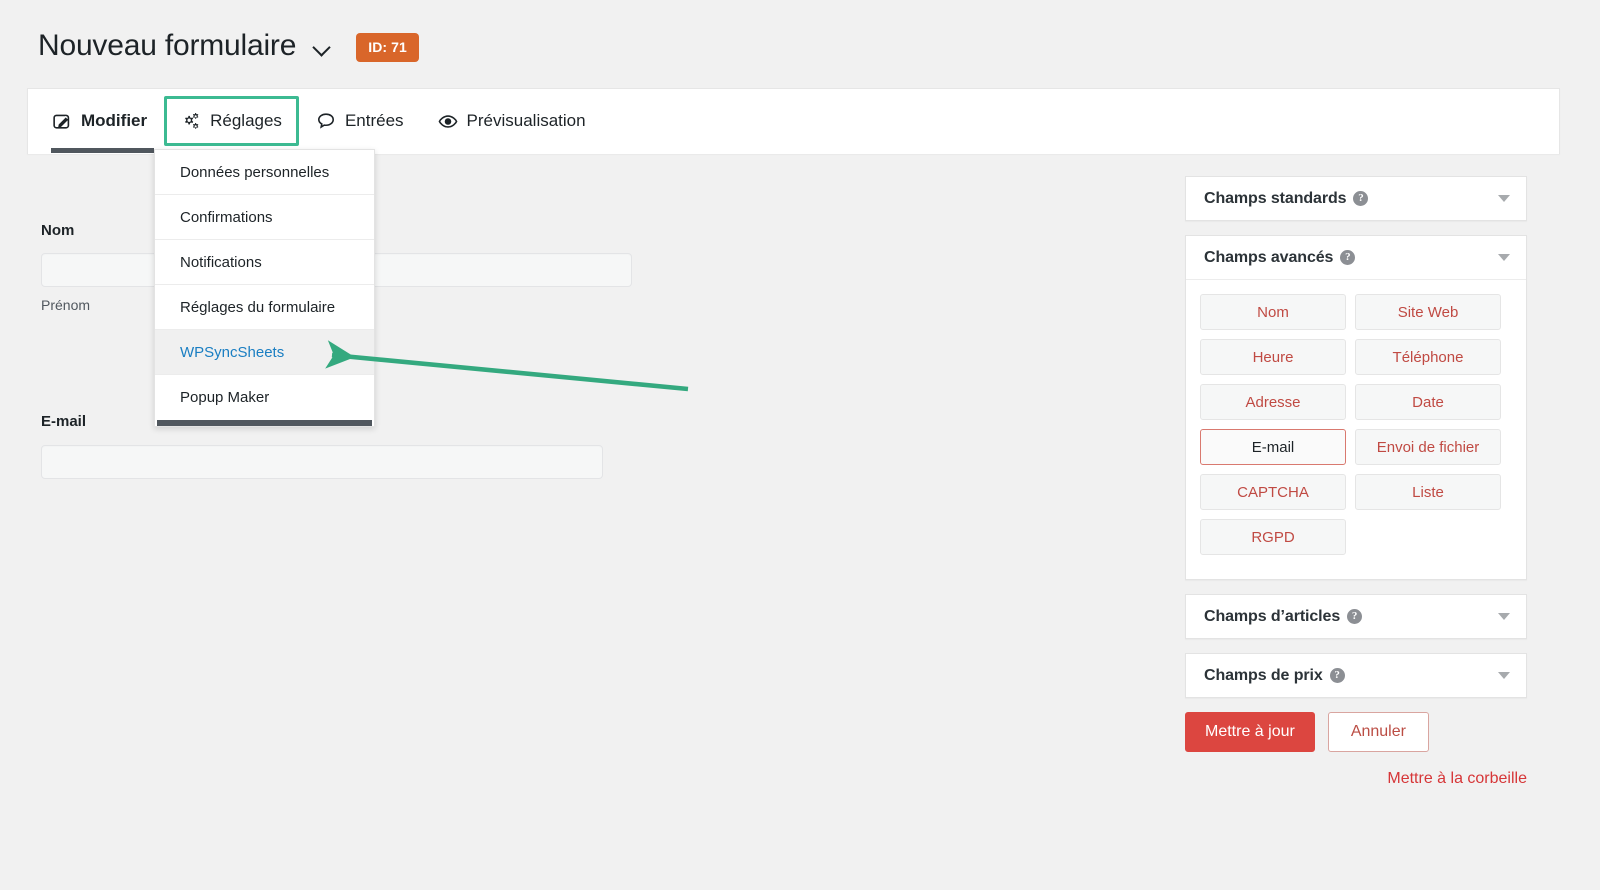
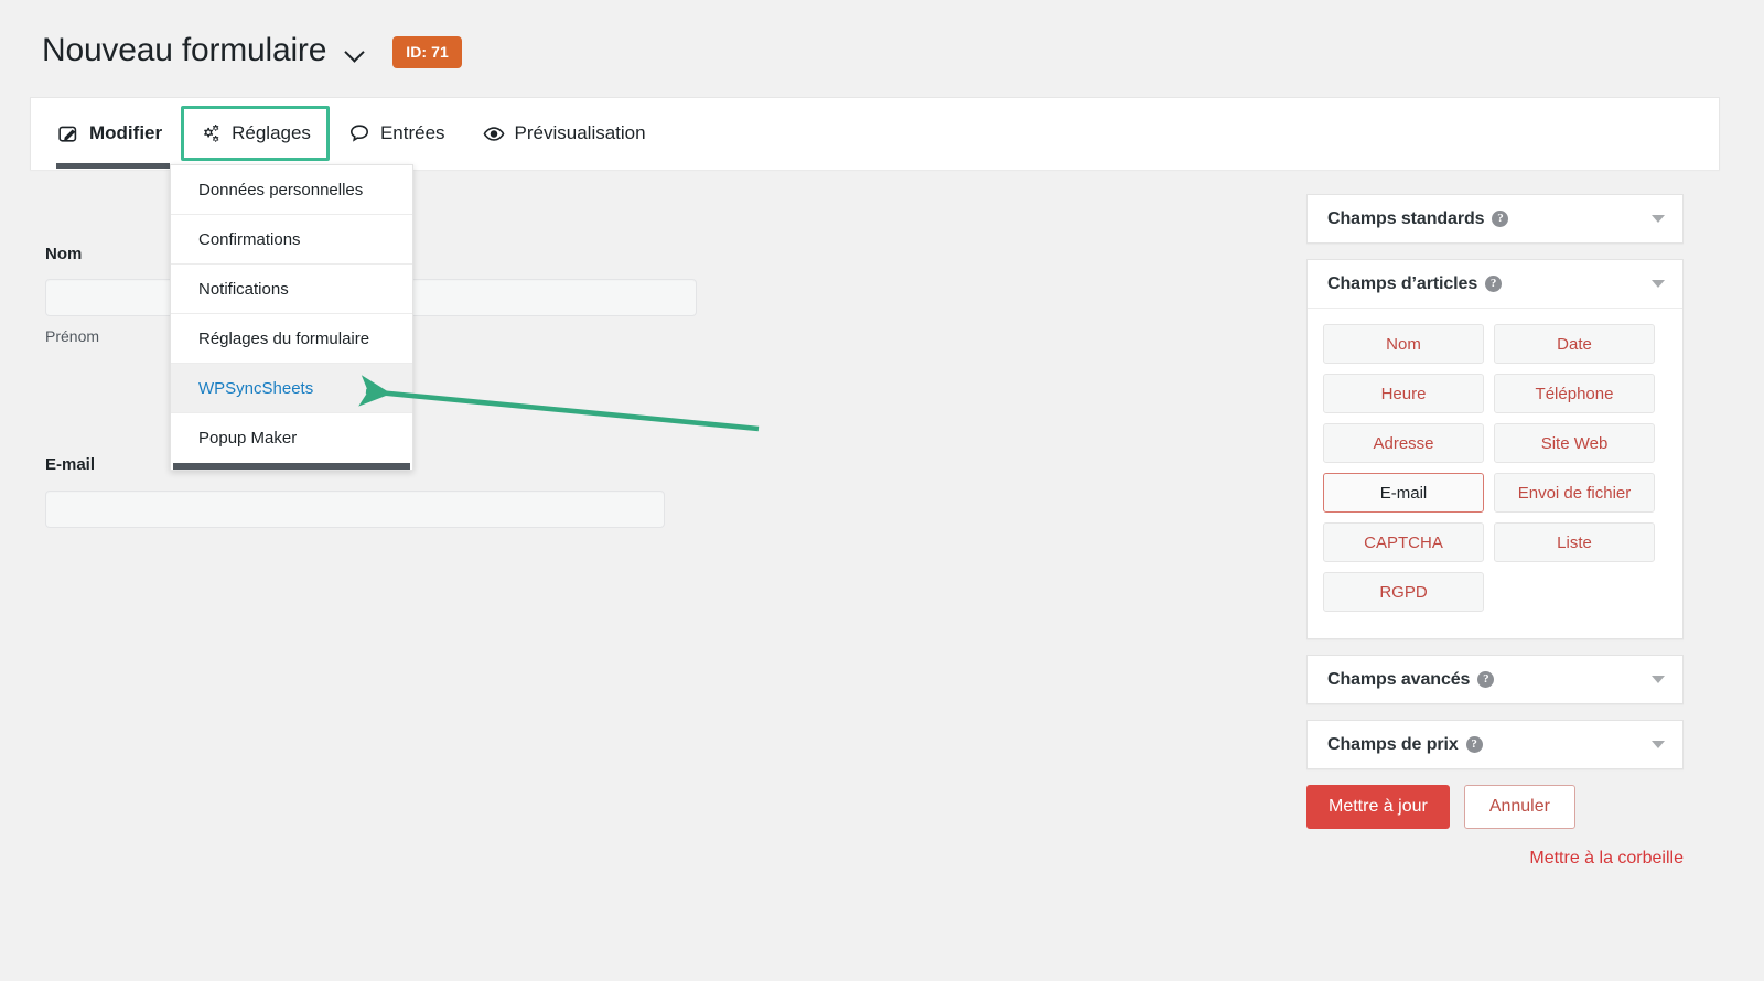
  Nouveau formulaire
  ID: 71
  Modifier
  Réglages
  Entrées
  Prévisualisation
  Nom
  Prénom
  E-mail
  Champs standards
  ?
- Champs avancés
+ Champs d’articles
  ?
  Nom
- Site Web
+ Date
  Heure
  Téléphone
  Adresse
- Date
+ Site Web
  E-mail
  Envoi de fichier
  CAPTCHA
  Liste
  RGPD
- Champs d’articles
+ Champs avancés
  ?
  Champs de prix
  ?
  Mettre à jour
  Annuler
  Mettre à la corbeille
  Données personnelles
  Confirmations
  Notifications
  Réglages du formulaire
  WPSyncSheets
  Popup Maker
